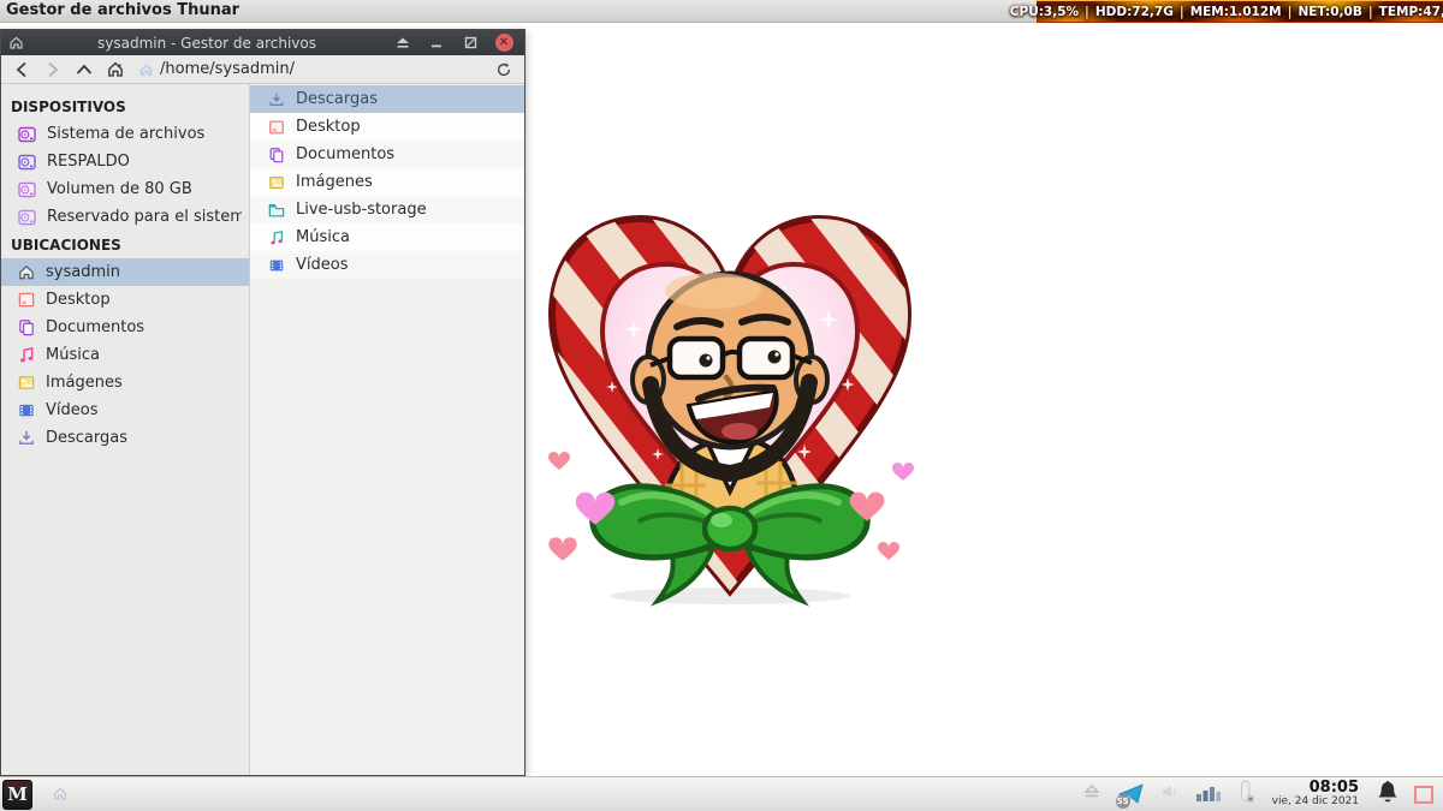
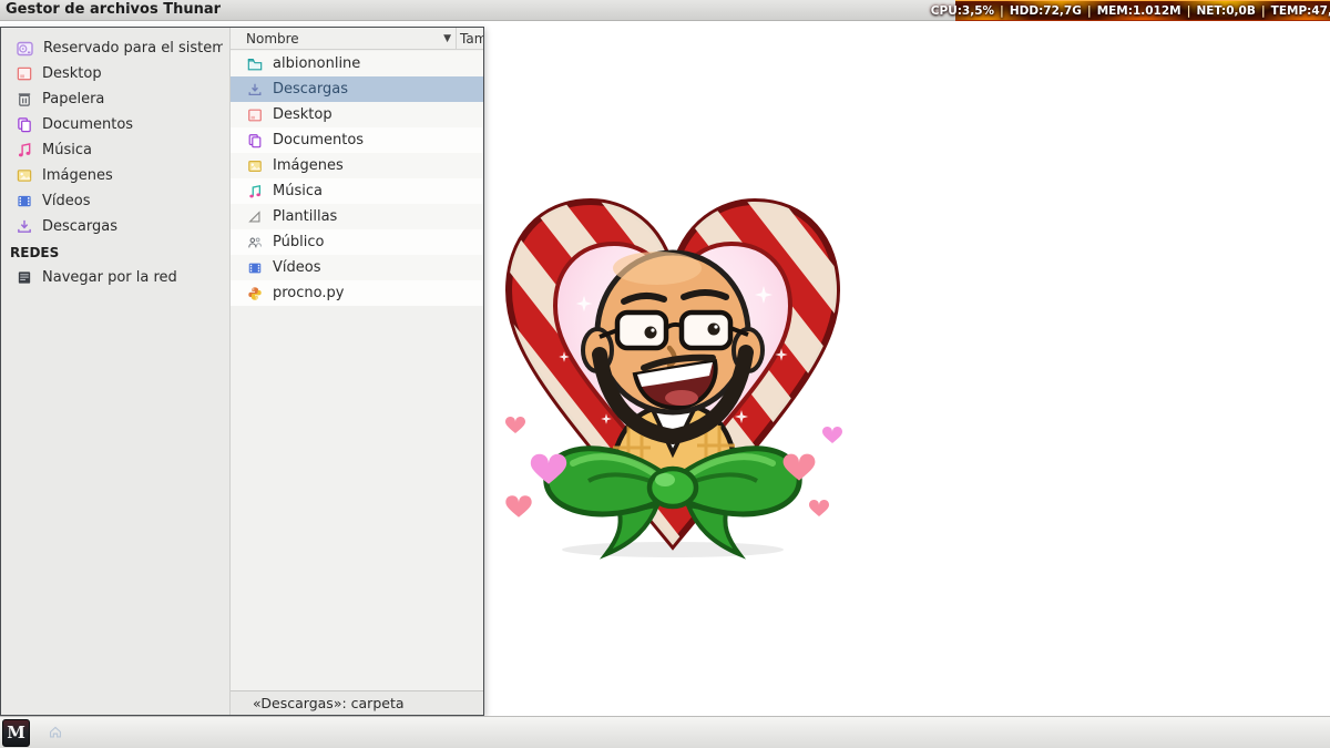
  Gestor de archivos Thunar
  CPU:3,5%
  |
  HDD:72,7G
  |
  MEM:1.012M
  |
  NET:0,0B
  |
- sysadmin - Gestor de archivos
- ✕
- /home/sysadmin/
- DISPOSITIVOS
- Sistema de archivos
- RESPALDO
- Volumen de 80 GB
  Reservado para el sistem
- UBICACIONES
- sysadmin
  Desktop
+ Papelera
  Documentos
  Música
  Imágenes
  Vídeos
  Descargas
+ REDES
+ Navegar por la red
+ Nombre
+ ▼
+ Tam
+ albiononline
  Descargas
  Desktop
  Documentos
  Imágenes
- Live-usb-storage
  Música
+ Plantillas
+ Público
  Vídeos
+ procno.py
+ «Descargas»: carpeta
  M
- 55
- 08:05
- vie, 24 dic 2021
